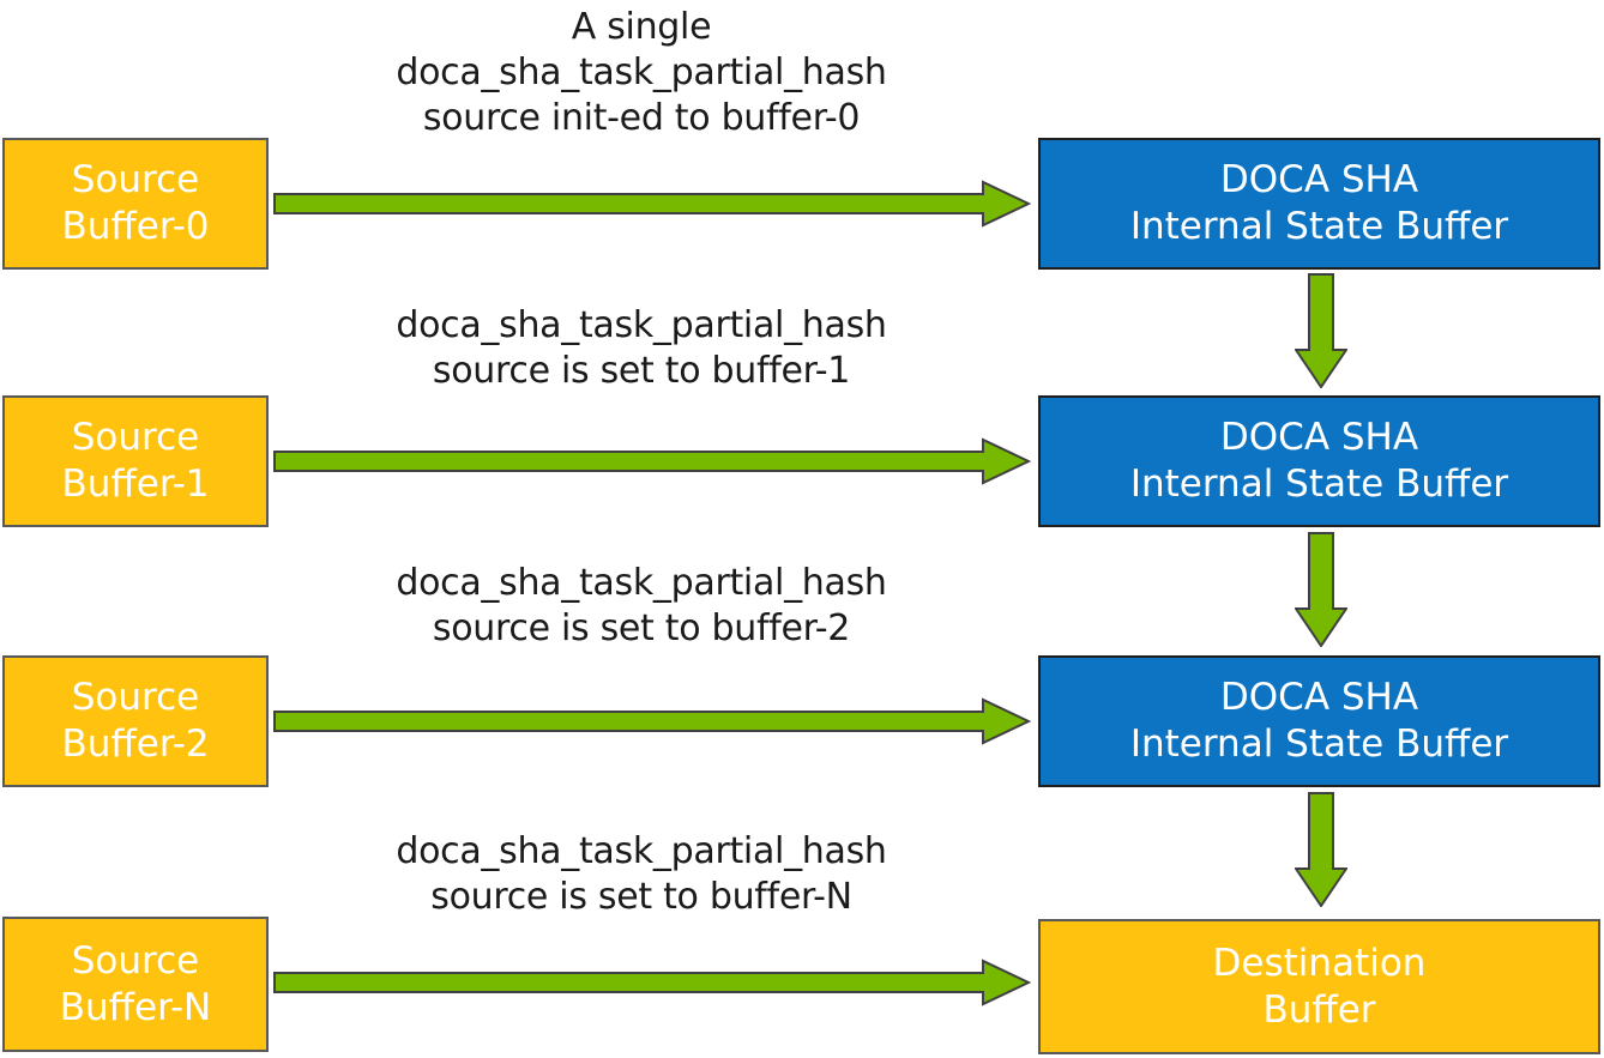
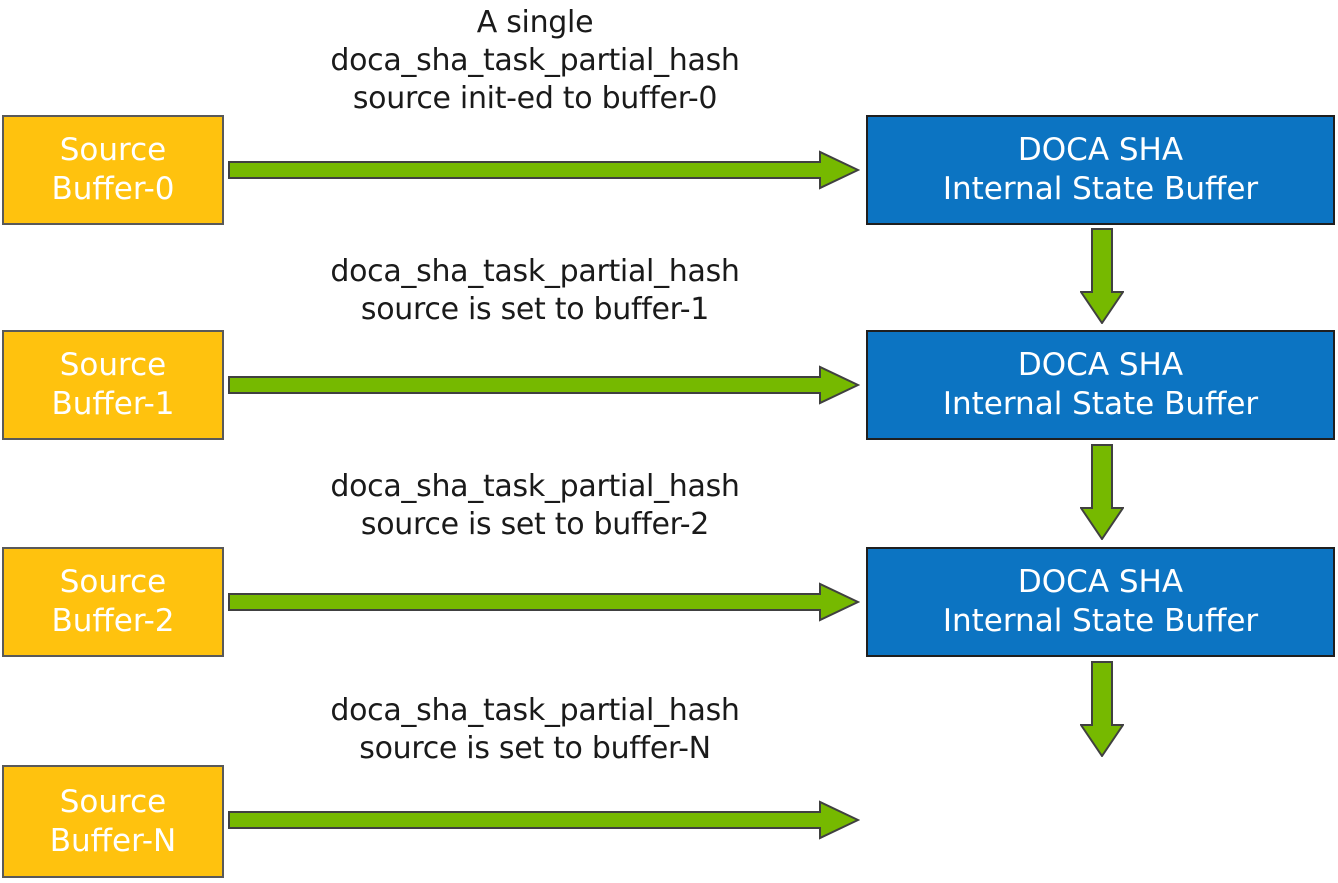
  A single
  doca_sha_task_partial_hash
  source init-ed to buffer-0
  Source
  Buffer-0
  DOCA SHA
  Internal State Buffer
  doca_sha_task_partial_hash
  source is set to buffer-1
  Source
  Buffer-1
  DOCA SHA
  Internal State Buffer
  doca_sha_task_partial_hash
  source is set to buffer-2
  Source
  Buffer-2
  DOCA SHA
  Internal State Buffer
  doca_sha_task_partial_hash
  source is set to buffer-N
  Source
  Buffer-N
- Destination
- Buffer
